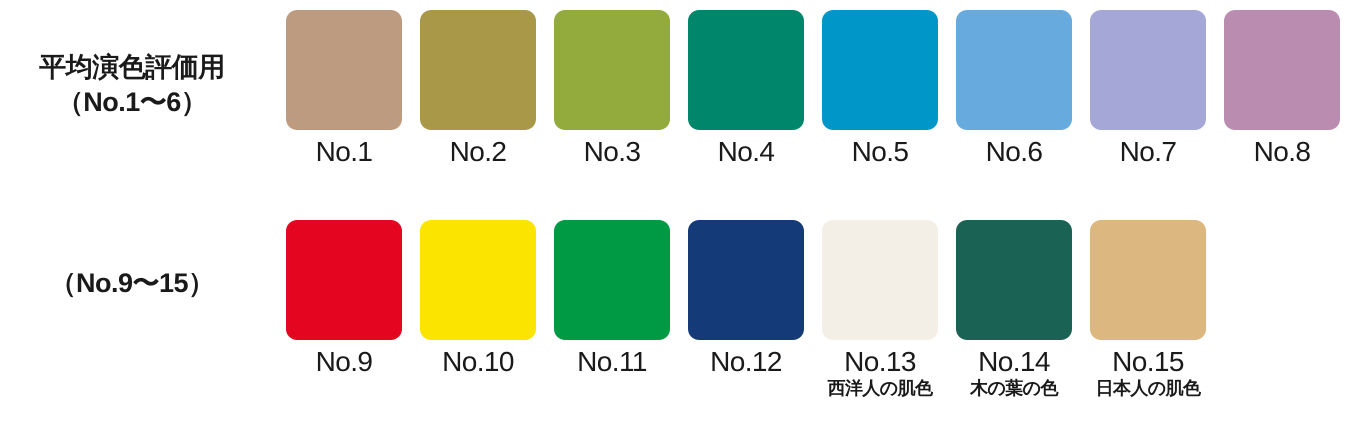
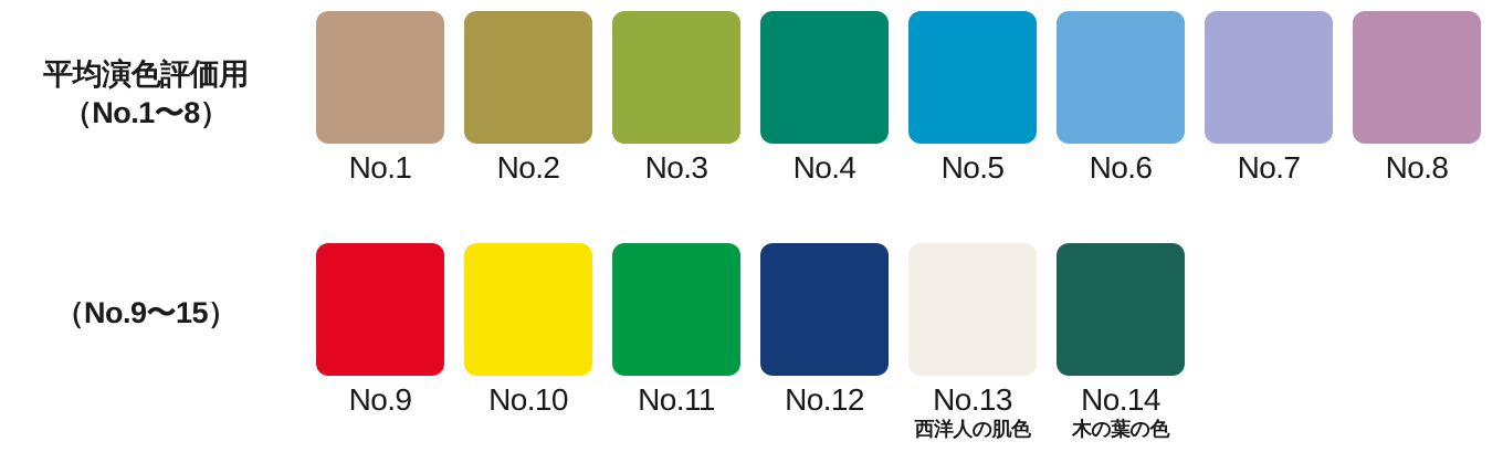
  平均演色評価用
- （No.1〜6）
+ （No.1〜8）
  No.1
  No.2
  No.3
  No.4
  No.5
  No.6
  No.7
  No.8
  （No.9〜15）
  No.9
  No.10
  No.11
  No.12
  No.13
  西洋人の肌色
  No.14
  木の葉の色
- No.15
- 日本人の肌色
